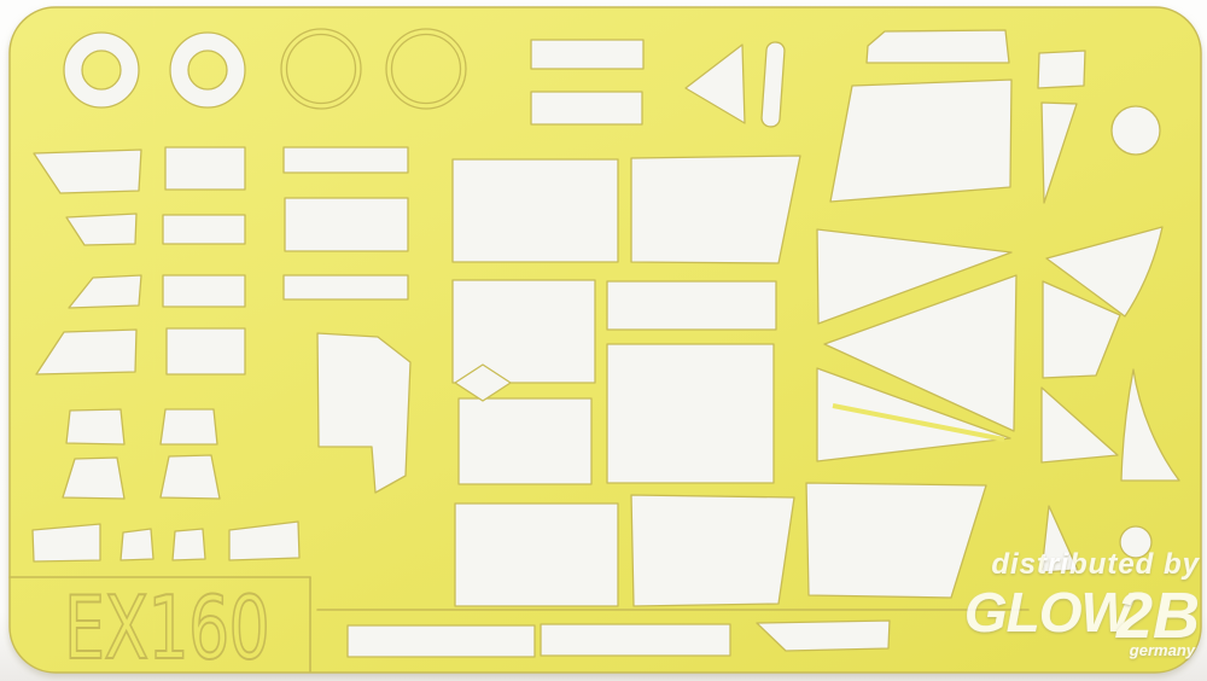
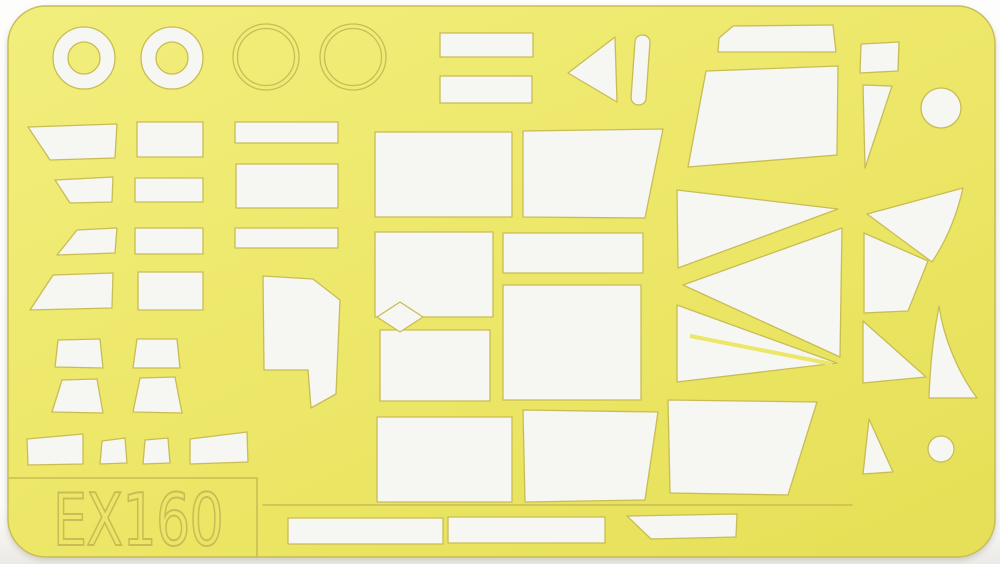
  EX160
- distributed by
- GLOW2B
- germany
